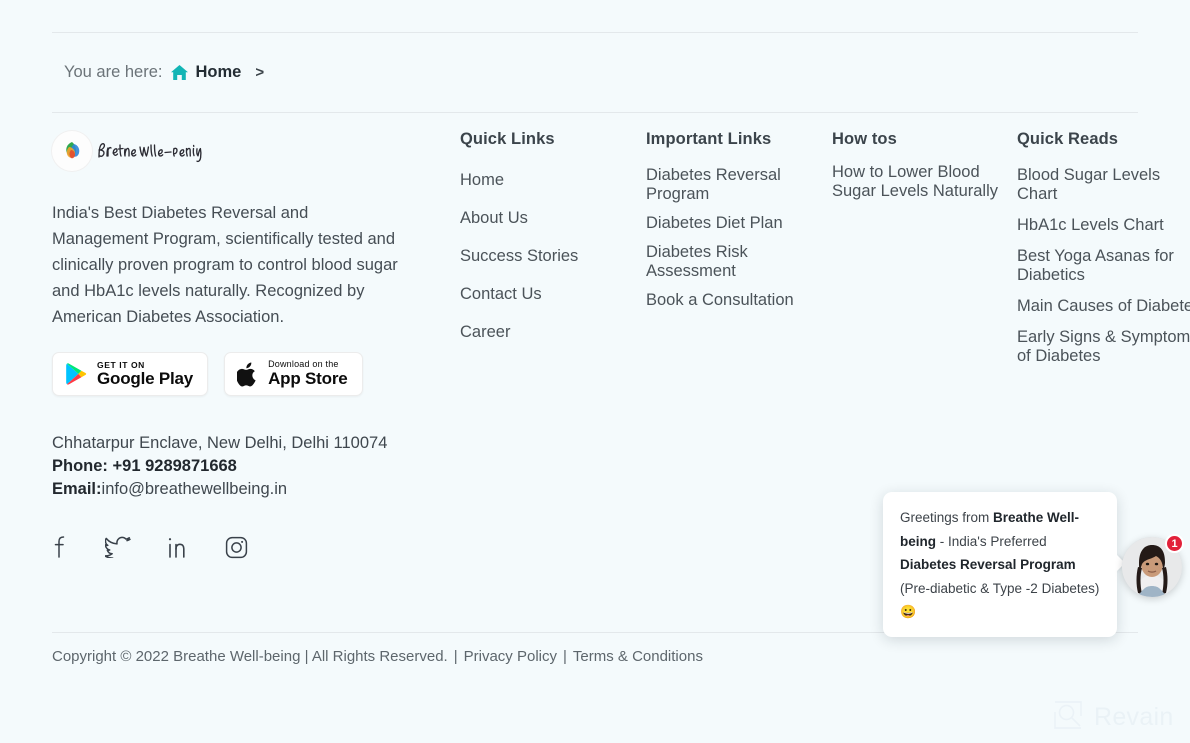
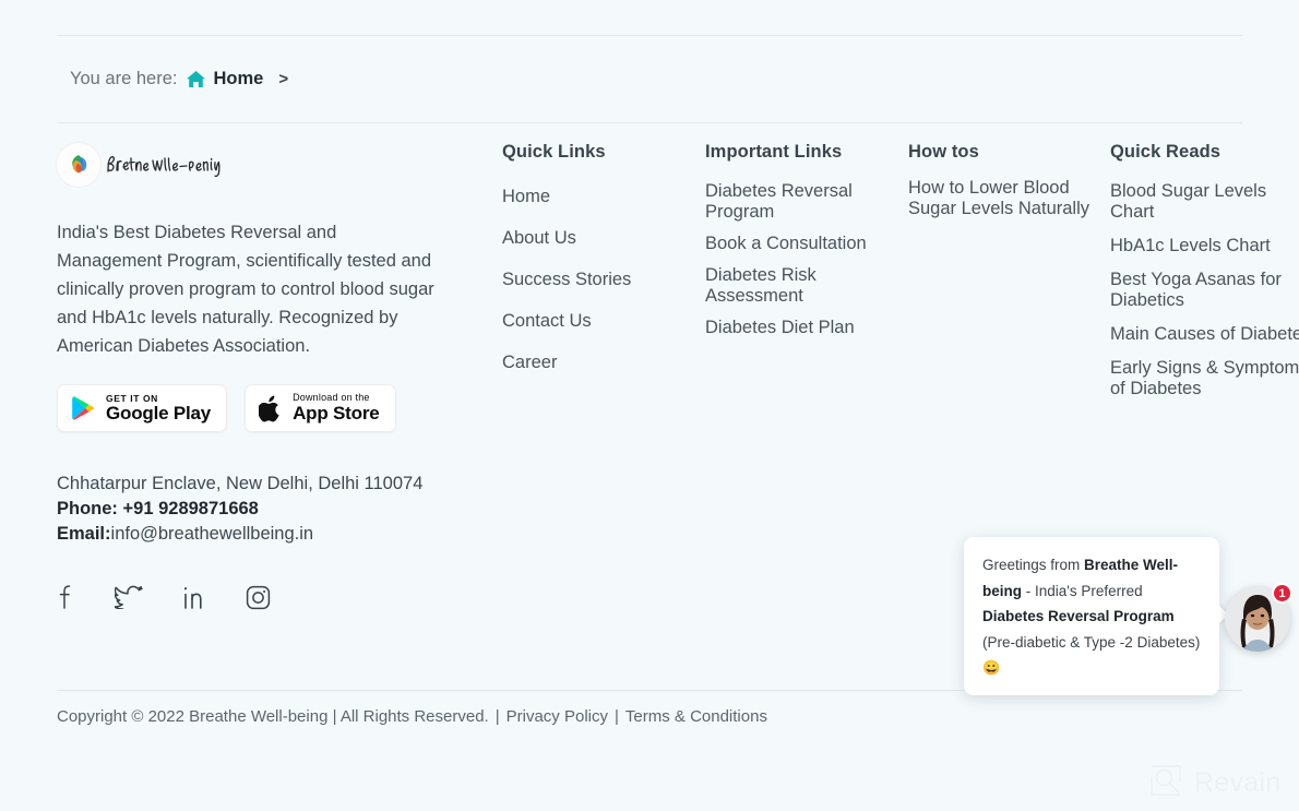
  You are here:
  Home
  >
  India's Best Diabetes Reversal and Management Program, scientifically tested and clinically proven program to control blood sugar and HbA1c levels naturally. Recognized by American Diabetes Association.
  GET IT ON
  Google Play
  Download on the
  App Store
  Chhatarpur Enclave, New Delhi, Delhi 110074
  Phone: +91 9289871668
  Email:info@breathewellbeing.in
  Quick Links
  Home
  About Us
  Success Stories
  Contact Us
  Career
  Important Links
  Diabetes Reversal Program
- Diabetes Diet Plan
+ Book a Consultation
  Diabetes Risk Assessment
- Book a Consultation
+ Diabetes Diet Plan
  How tos
  How to Lower Blood Sugar Levels Naturally
  Quick Reads
  Blood Sugar Levels Chart
  HbA1c Levels Chart
  Best Yoga Asanas for Diabetics
  Main Causes of Diabete
  Early Signs & Symptom of Diabetes
  Copyright © 2022 Breathe Well-being | All Rights Reserved.
  |
  Privacy Policy
  |
  Terms & Conditions
  Greetings from Breathe Well-being - India's Preferred Diabetes Reversal Program (Pre-diabetic & Type -2 Diabetes) 😀
  1
